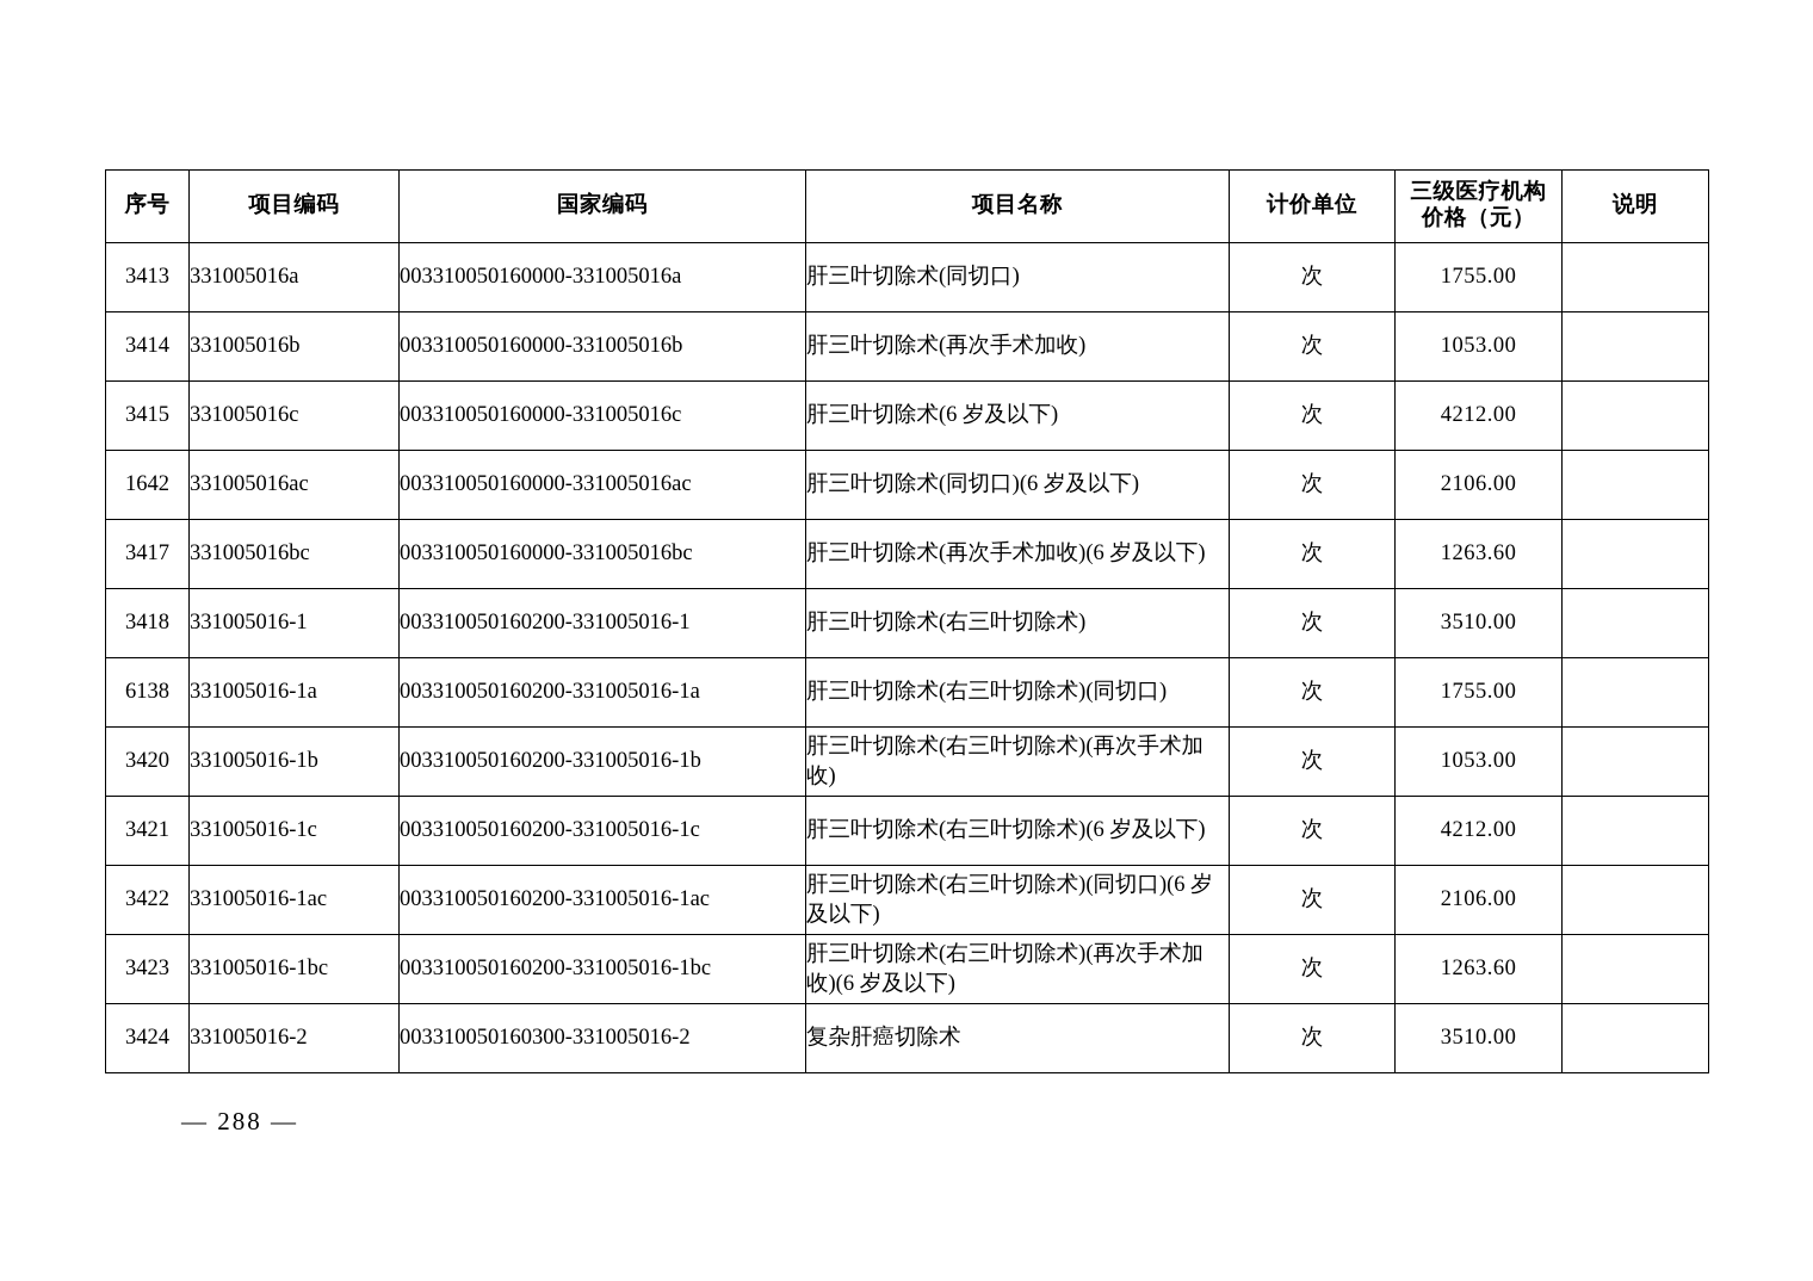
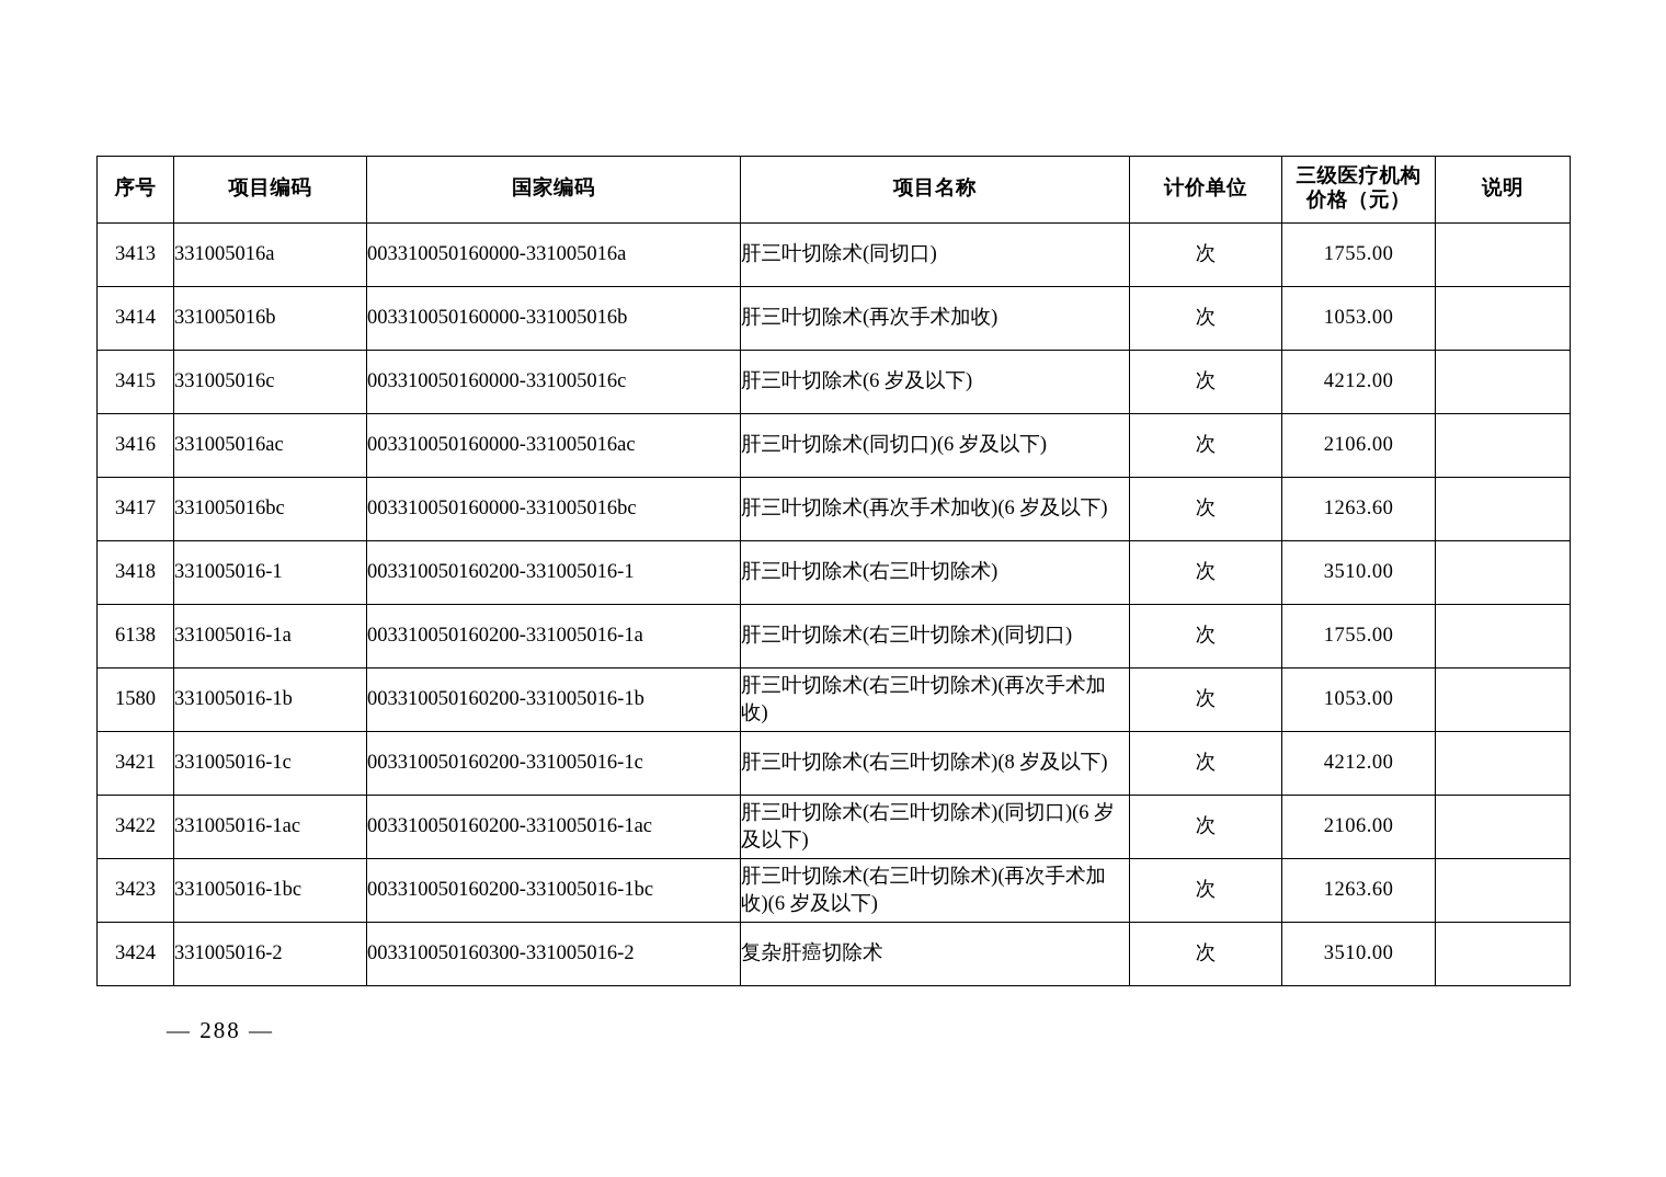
  序号	项目编码	国家编码	项目名称	计价单位	三级医疗机构 价格（元）	说明
  3413	331005016a	003310050160000-331005016a	肝三叶切除术(同切口)	次	1755.00
  3414	331005016b	003310050160000-331005016b	肝三叶切除术(再次手术加收)	次	1053.00
  3415	331005016c	003310050160000-331005016c	肝三叶切除术(6 岁及以下)	次	4212.00
- 1642	331005016ac	003310050160000-331005016ac	肝三叶切除术(同切口)(6 岁及以下)	次	2106.00
+ 3416	331005016ac	003310050160000-331005016ac	肝三叶切除术(同切口)(6 岁及以下)	次	2106.00
  3417	331005016bc	003310050160000-331005016bc	肝三叶切除术(再次手术加收)(6 岁及以下)	次	1263.60
  3418	331005016-1	003310050160200-331005016-1	肝三叶切除术(右三叶切除术)	次	3510.00
  6138	331005016-1a	003310050160200-331005016-1a	肝三叶切除术(右三叶切除术)(同切口)	次	1755.00
- 3420	331005016-1b	003310050160200-331005016-1b	肝三叶切除术(右三叶切除术)(再次手术加收)	次	1053.00
+ 1580	331005016-1b	003310050160200-331005016-1b	肝三叶切除术(右三叶切除术)(再次手术加收)	次	1053.00
- 3421	331005016-1c	003310050160200-331005016-1c	肝三叶切除术(右三叶切除术)(6 岁及以下)	次	4212.00
+ 3421	331005016-1c	003310050160200-331005016-1c	肝三叶切除术(右三叶切除术)(8 岁及以下)	次	4212.00
  3422	331005016-1ac	003310050160200-331005016-1ac	肝三叶切除术(右三叶切除术)(同切口)(6 岁及以下)	次	2106.00
  3423	331005016-1bc	003310050160200-331005016-1bc	肝三叶切除术(右三叶切除术)(再次手术加收)(6 岁及以下)	次	1263.60
  3424	331005016-2	003310050160300-331005016-2	复杂肝癌切除术	次	3510.00
  — 288 —
